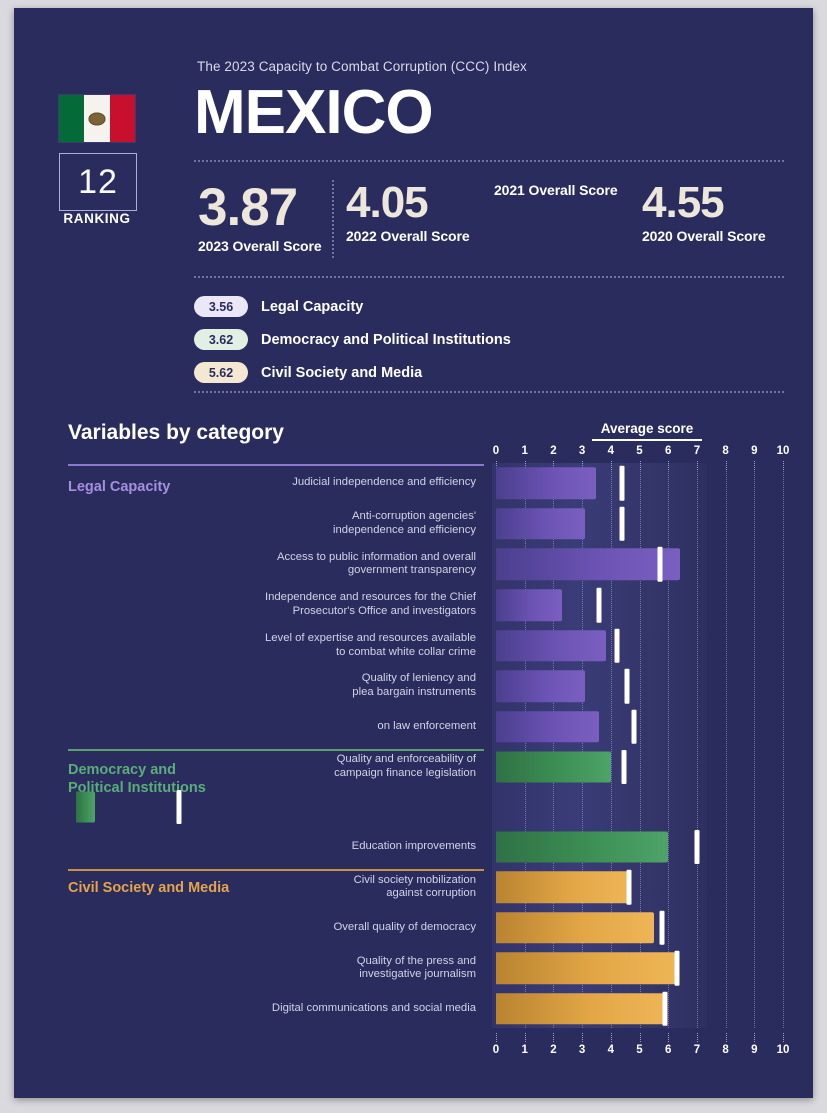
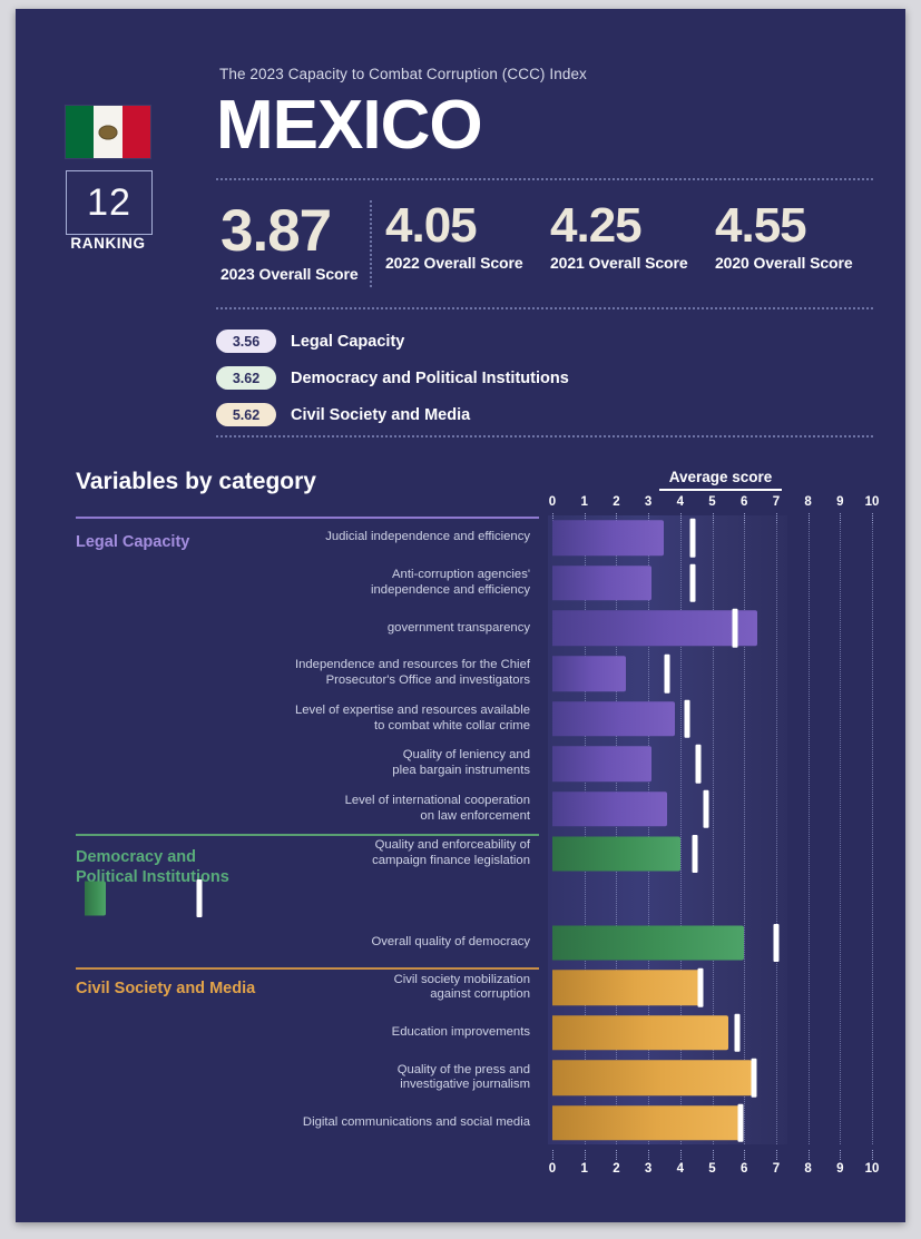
  12
  RANKING
  The 2023 Capacity to Combat Corruption (CCC) Index
  MEXICO
  3.87
  2023 Overall Score
  4.05
  2022 Overall Score
+ 4.25
  2021 Overall Score
  4.55
  2020 Overall Score
  3.56
  Legal Capacity
  3.62
  Democracy and Political Institutions
  5.62
  Civil Society and Media
  Variables by category
  Average score
  0
  1
  2
  3
  4
  5
  6
  7
  8
  9
  10
  0
  1
  2
  3
  4
  5
  6
  7
  8
  9
  10
  Legal Capacity
  Democracy and
  Political Institutions
  Civil Society and Media
  Judicial independence and efficiency
  Anti-corruption agencies'
  independence and efficiency
- Access to public information and overall
  government transparency
  Independence and resources for the Chief
  Prosecutor's Office and investigators
  Level of expertise and resources available
  to combat white collar crime
  Quality of leniency and
  plea bargain instruments
+ Level of international cooperation
  on law enforcement
  Quality and enforceability of
  campaign finance legislation
- Education improvements
+ Overall quality of democracy
  Civil society mobilization
  against corruption
- Overall quality of democracy
+ Education improvements
  Quality of the press and
  investigative journalism
  Digital communications and social media
